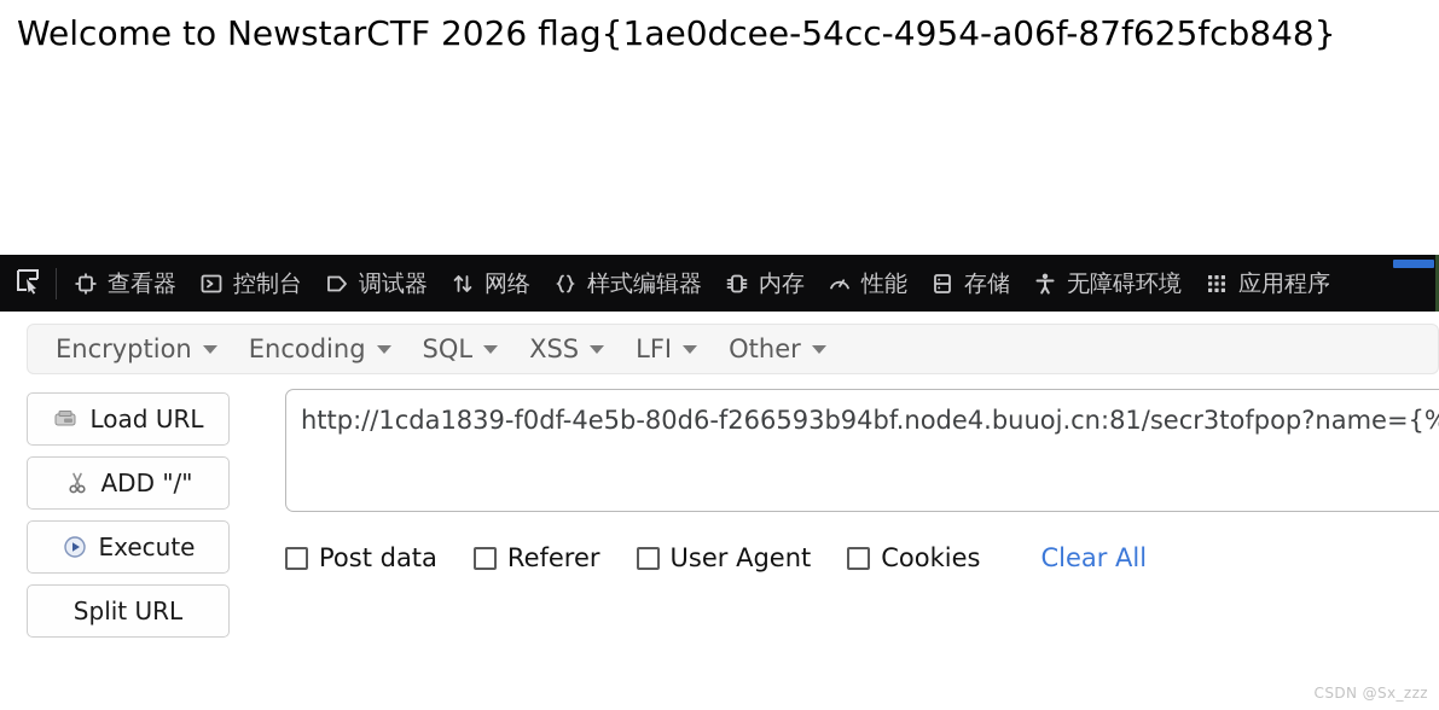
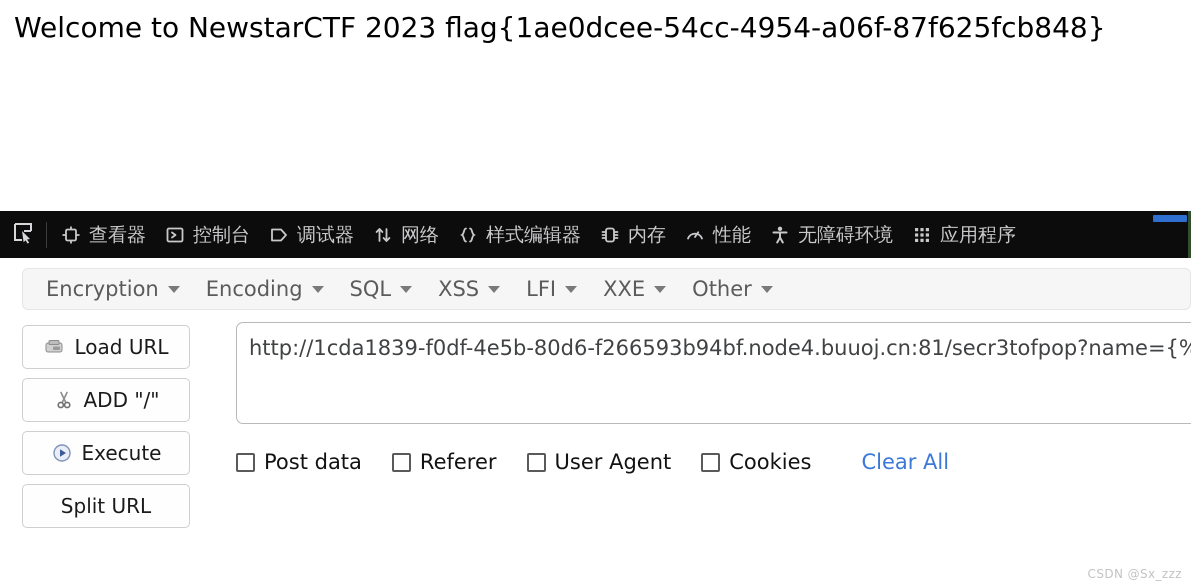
- Welcome to NewstarCTF 2026 flag{1ae0dcee-54cc-4954-a06f-87f625fcb848}
+ Welcome to NewstarCTF 2023 flag{1ae0dcee-54cc-4954-a06f-87f625fcb848}
  查看器
  控制台
  调试器
  网络
  样式编辑器
  内存
  性能
- 存储
  无障碍环境
  应用程序
  Encryption
  Encoding
  SQL
  XSS
  LFI
+ XXE
  Other
  Load URL
  ADD "/"
  Execute
  Split URL
  http://1cda1839-f0df-4e5b-80d6-f266593b94bf.node4.buuoj.cn:81/secr3tofpop?name={%
  Post data
  Referer
  User Agent
  Cookies
  Clear All
  CSDN @Sx_zzz
